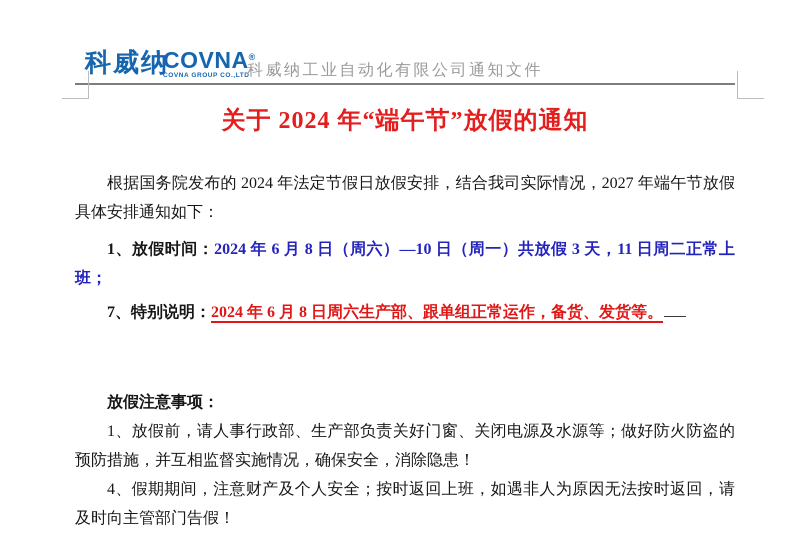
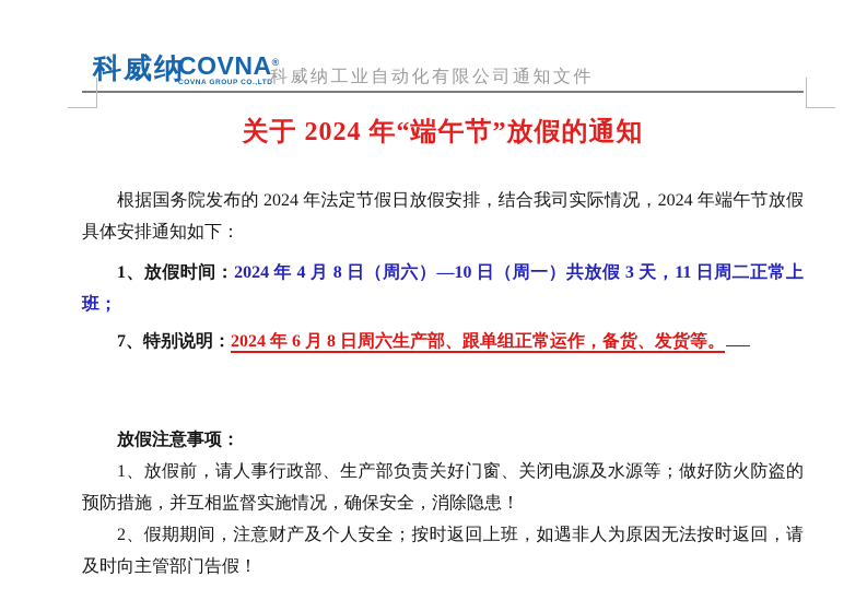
  科威纳
  COVNA®
  科威纳工业自动化有限公司通知文件
  关于 2024 年“端午节”放假的通知
- 根据国务院发布的 2024 年法定节假日放假安排，结合我司实际情况，2027 年端午节放假具体安排通知如下：
+ 根据国务院发布的 2024 年法定节假日放假安排，结合我司实际情况，2024 年端午节放假具体安排通知如下：
- 1、放假时间：2024 年 6 月 8 日（周六）—10 日（周一）共放假 3 天，11 日周二正常上班；
+ 1、放假时间：2024 年 4 月 8 日（周六）—10 日（周一）共放假 3 天，11 日周二正常上班；
  7、特别说明：2024 年 6 月 8 日周六生产部、跟单组正常运作，备货、发货等。
  放假注意事项：
  1、放假前，请人事行政部、生产部负责关好门窗、关闭电源及水源等；做好防火防盗的预防措施，并互相监督实施情况，确保安全，消除隐患！
- 4、假期期间，注意财产及个人安全；按时返回上班，如遇非人为原因无法按时返回，请及时向主管部门告假！
+ 2、假期期间，注意财产及个人安全；按时返回上班，如遇非人为原因无法按时返回，请及时向主管部门告假！
